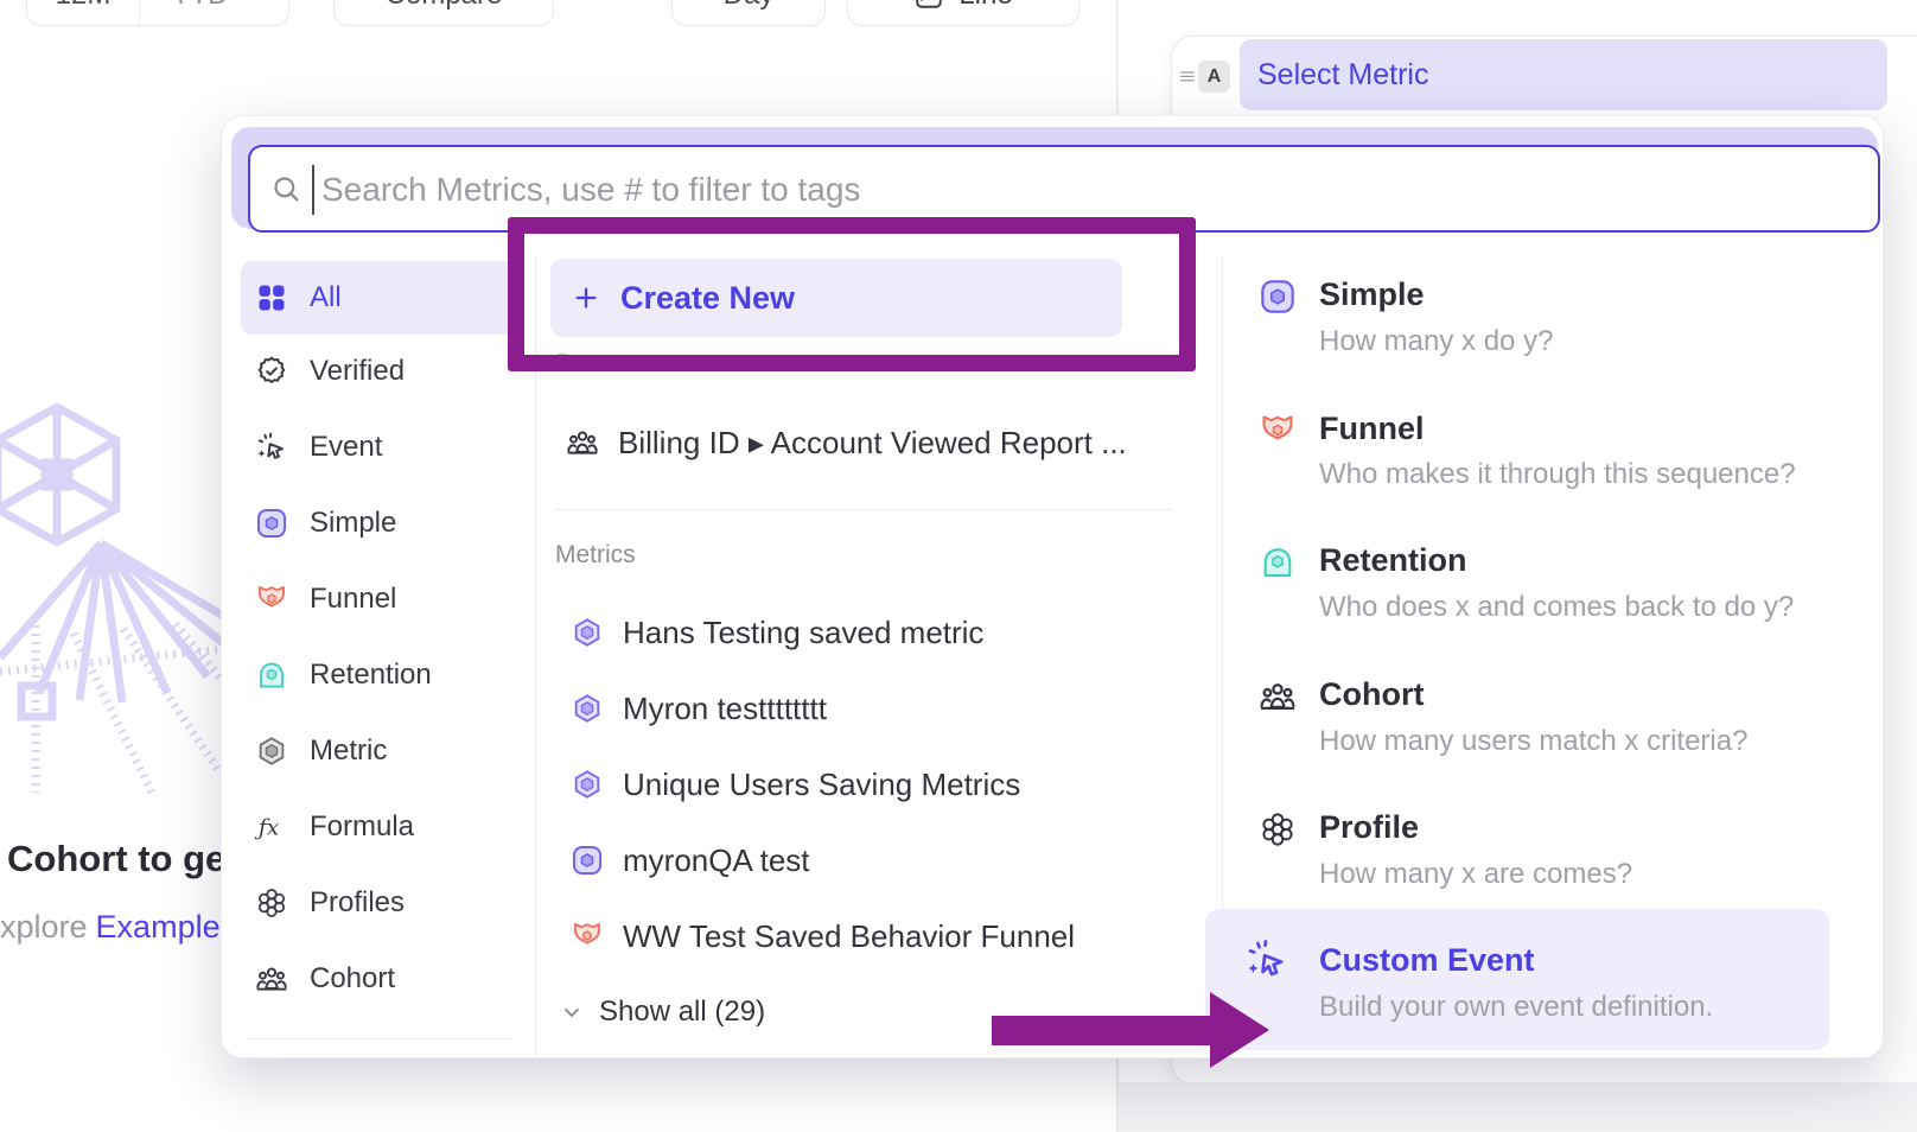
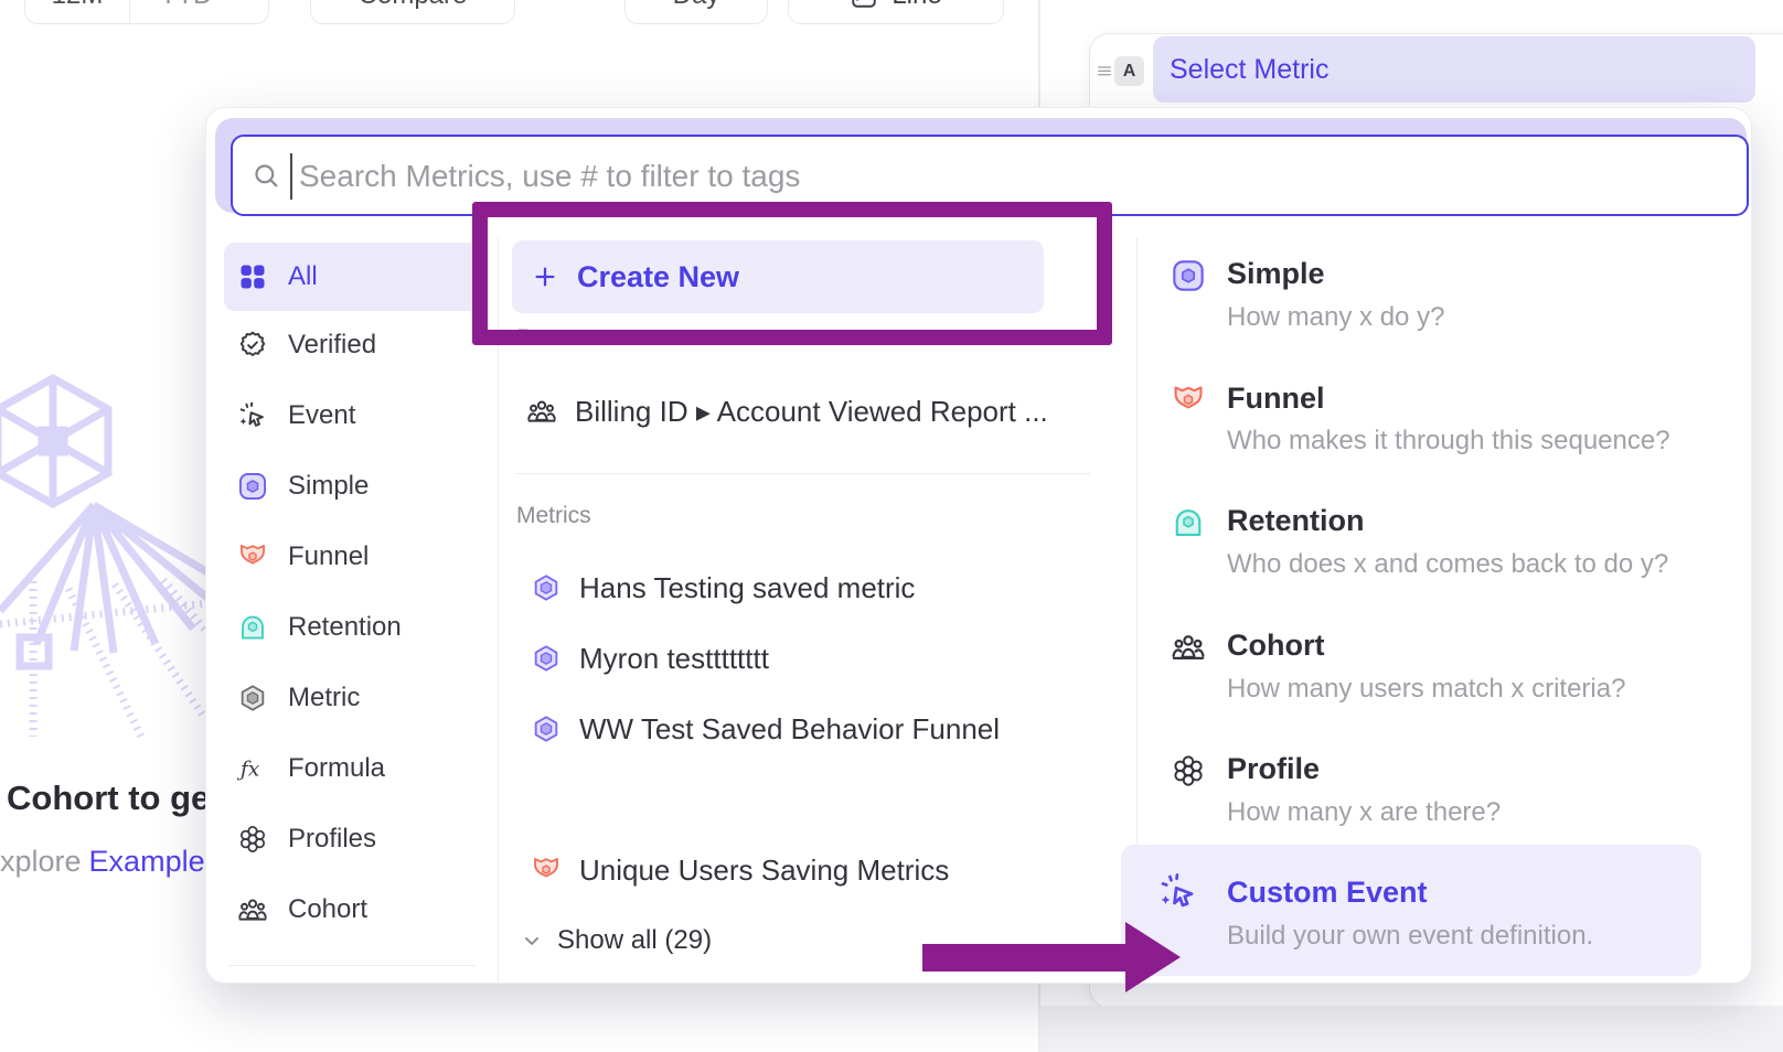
  Cohort to ge
  xplore Example
  A
  Select Metric
  Search Metrics, use # to filter to tags
  All
  Verified
  Event
  Simple
  Funnel
  Retention
  Metric
  Formula
  Profiles
  Cohort
  Create New
  Recents
  Billing ID ▸ Account Viewed Report ...
  Metrics
  Hans Testing saved metric
  Myron testttttttt
- Unique Users Saving Metrics
+ WW Test Saved Behavior Funnel
- myronQA test
- WW Test Saved Behavior Funnel
+ Unique Users Saving Metrics
  Show all (29)
  Simple
  How many x do y?
  Funnel
  Who makes it through this sequence?
  Retention
  Who does x and comes back to do y?
  Cohort
  How many users match x criteria?
  Profile
- How many x are comes?
+ How many x are there?
  Custom Event
  Build your own event definition.
